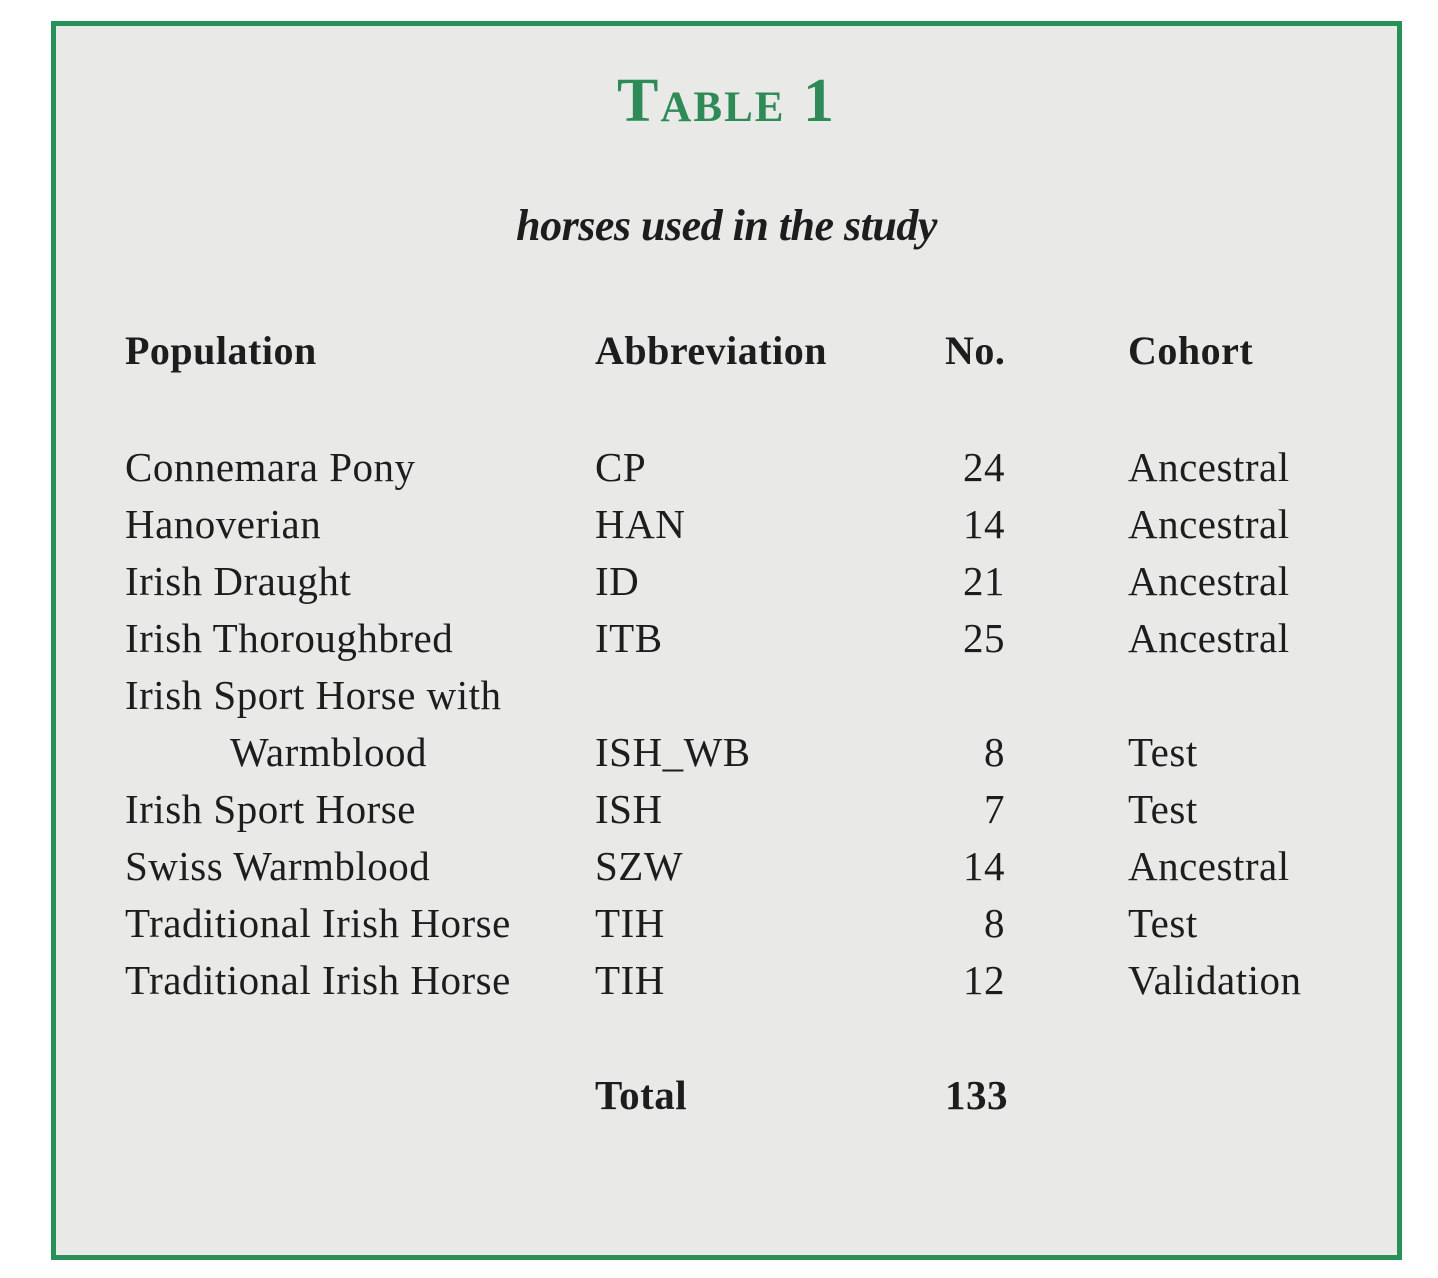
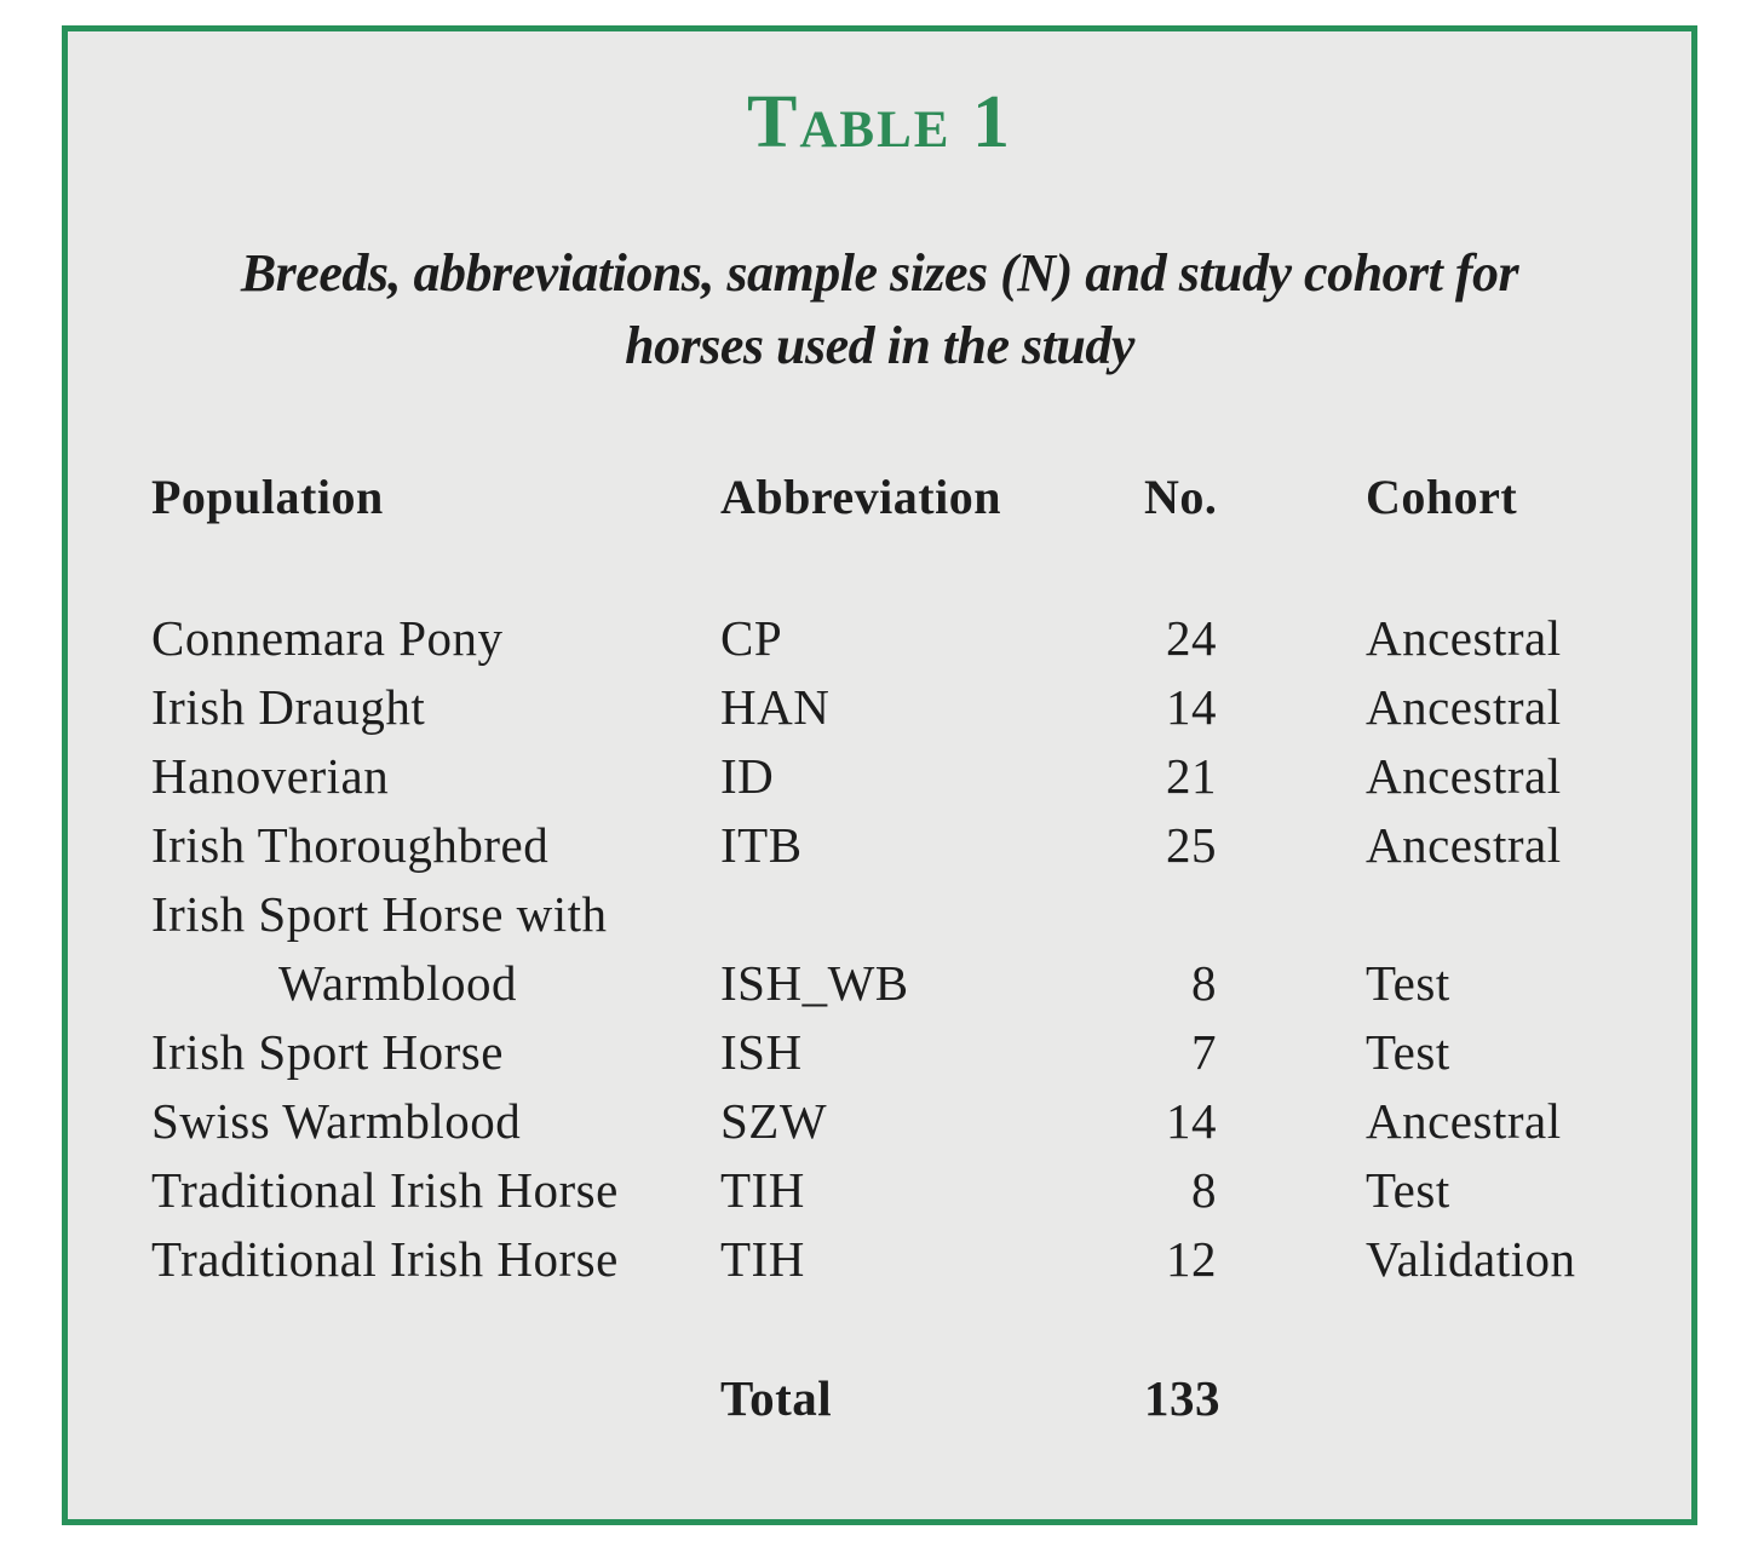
  Table 1
+ Breeds, abbreviations, sample sizes (N) and study cohort for
  horses used in the study
  Population
  Abbreviation
  No.
  Cohort
  Connemara Pony
  CP
  24
  Ancestral
- Hanoverian
+ Irish Draught
  HAN
  14
  Ancestral
- Irish Draught
+ Hanoverian
  ID
  21
  Ancestral
  Irish Thoroughbred
  ITB
  25
  Ancestral
  Irish Sport Horse with
  Warmblood
  ISH_WB
  8
  Test
  Irish Sport Horse
  ISH
  7
  Test
  Swiss Warmblood
  SZW
  14
  Ancestral
  Traditional Irish Horse
  TIH
  8
  Test
  Traditional Irish Horse
  TIH
  12
  Validation
  Total
  133
